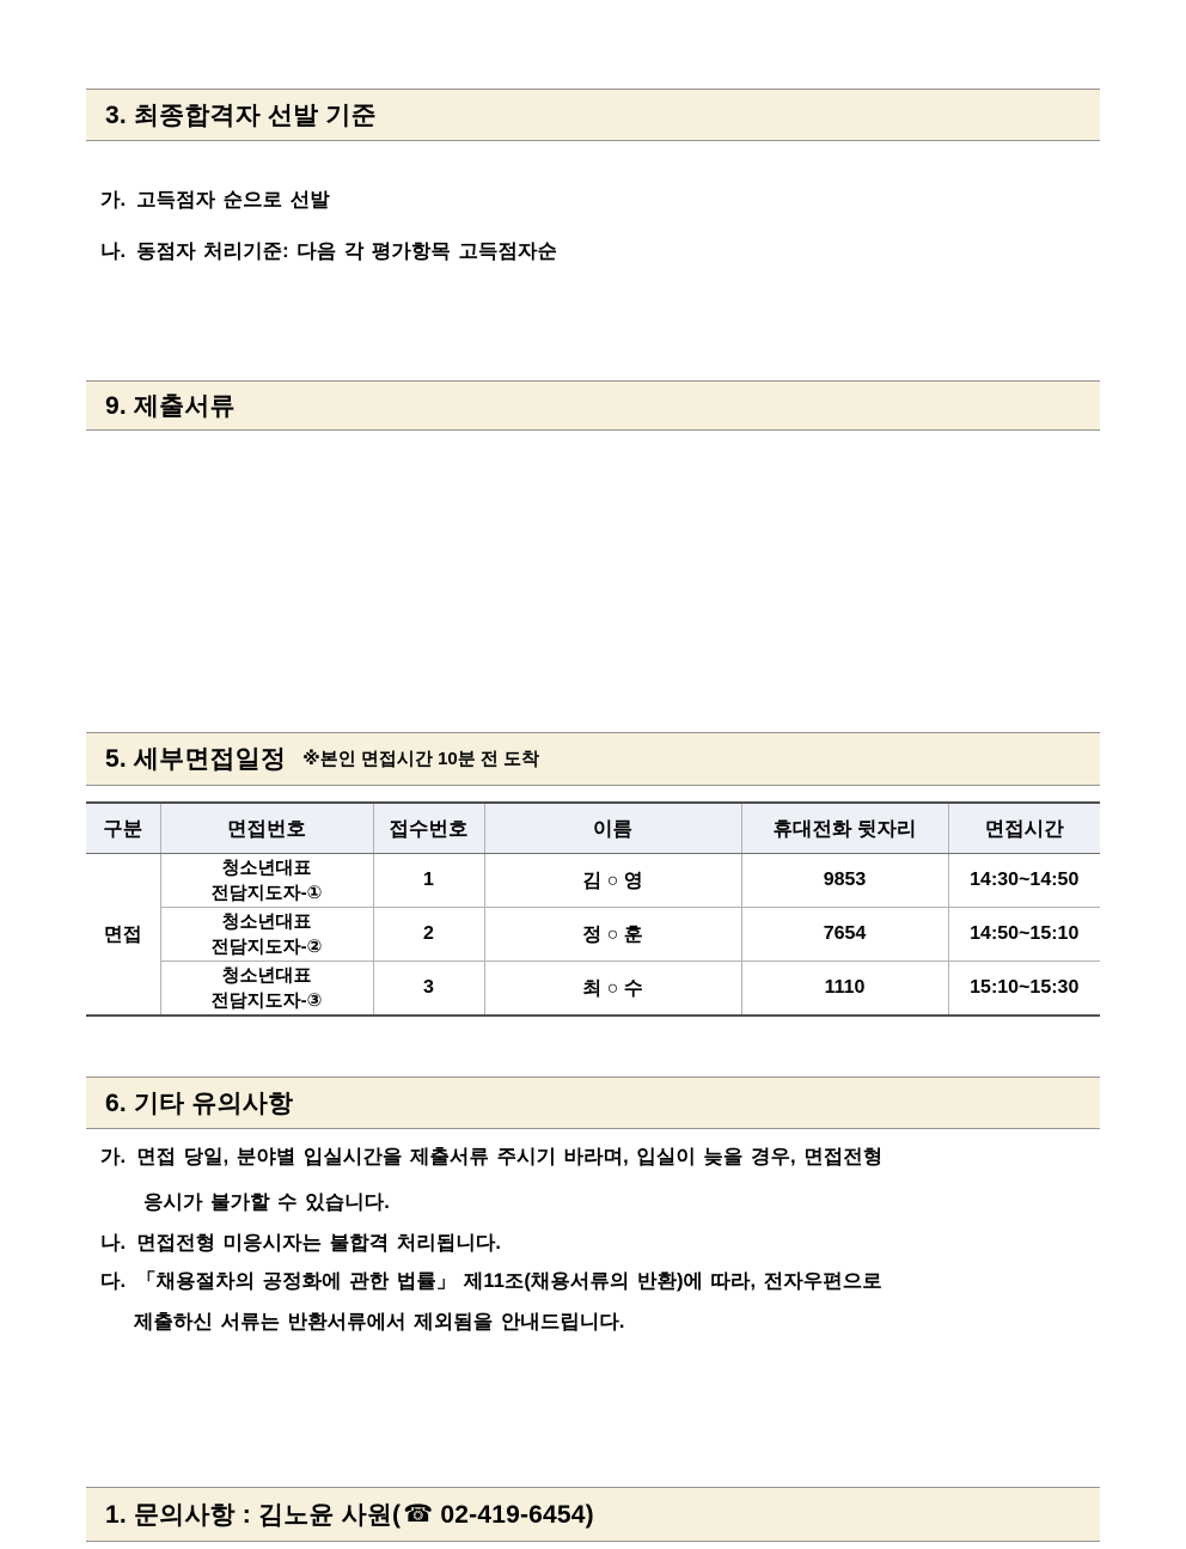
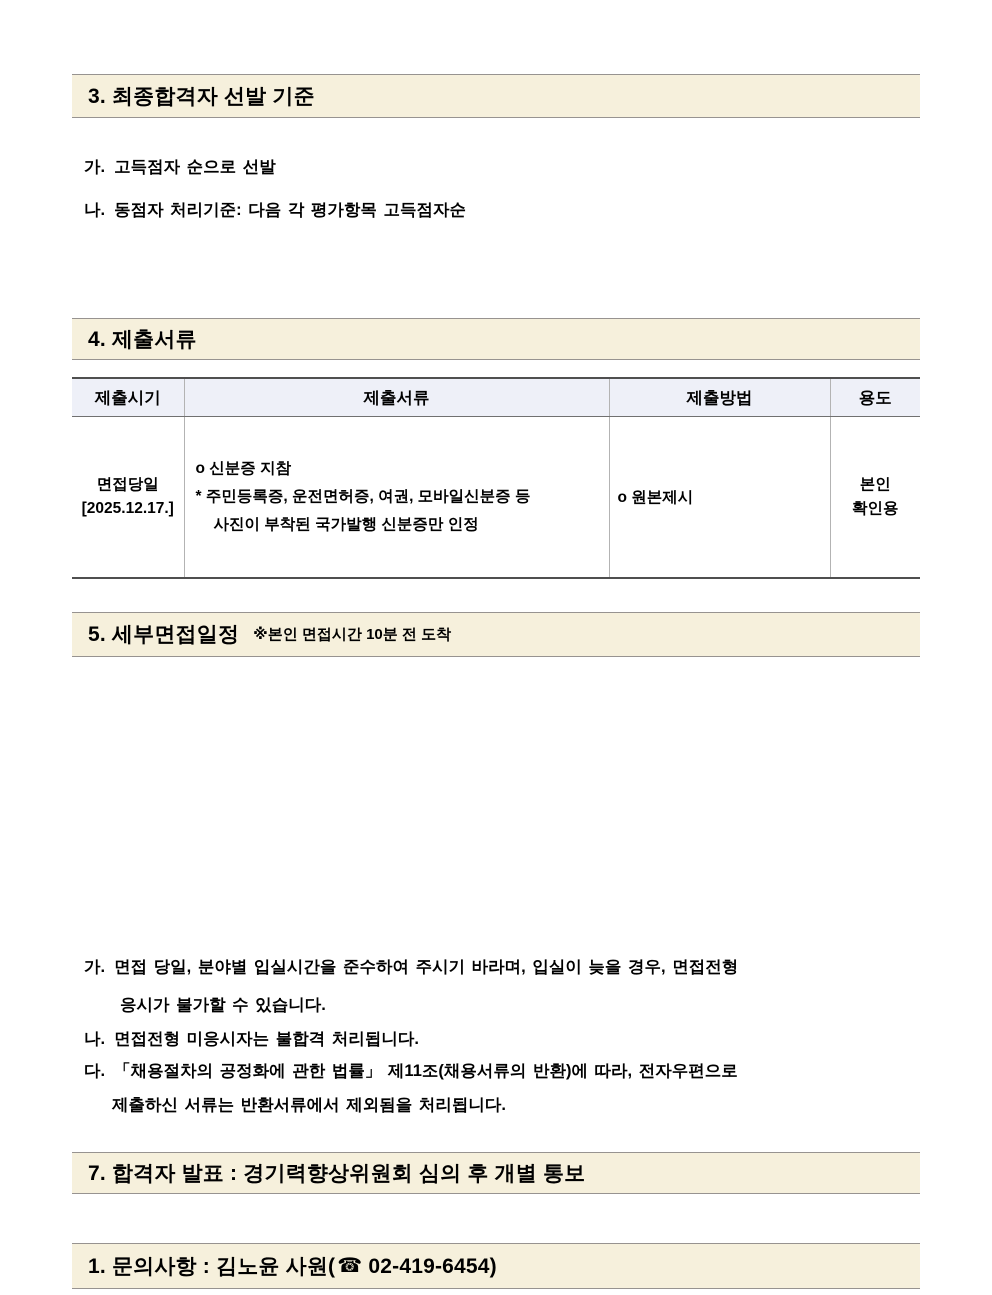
  3. 최종합격자 선발 기준
  가.
  고득점자 순으로 선발
  나.
  동점자 처리기준: 다음 각 평가항목 고득점자순
- 9. 제출서류
+ 4. 제출서류
+ 제출시기	제출서류	제출방법	용도
+ 면접당일 [2025.12.17.]	o 신분증 지참 * 주민등록증, 운전면허증, 여권, 모바일신분증 등 사진이 부착된 국가발행 신분증만 인정	o 원본제시	본인 확인용
  5. 세부면접일정
  ※본인 면접시간 10분 전 도착
- 구분	면접번호	접수번호	이름	휴대전화 뒷자리	면접시간
- 면접	청소년대표 전담지도자-①	1	김 ○ 영	9853	14:30~14:50
- 청소년대표 전담지도자-②	2	정 ○ 훈	7654	14:50~15:10
- 청소년대표 전담지도자-③	3	최 ○ 수	1110	15:10~15:30
- 6. 기타 유의사항
  가.
- 면접 당일, 분야별 입실시간을 제출서류 주시기 바라며, 입실이 늦을 경우, 면접전형
+ 면접 당일, 분야별 입실시간을 준수하여 주시기 바라며, 입실이 늦을 경우, 면접전형
  응시가 불가할 수 있습니다.
  나.
  면접전형 미응시자는 불합격 처리됩니다.
  다.
  「채용절차의 공정화에 관한 법률」 제11조(채용서류의 반환)에 따라, 전자우편으로
- 제출하신 서류는 반환서류에서 제외됨을 안내드립니다.
+ 제출하신 서류는 반환서류에서 제외됨을 처리됩니다.
+ 7. 합격자 발표 : 경기력향상위원회 심의 후 개별 통보
  1. 문의사항 : 김노윤 사원(
  ☎
  02-419-6454)
